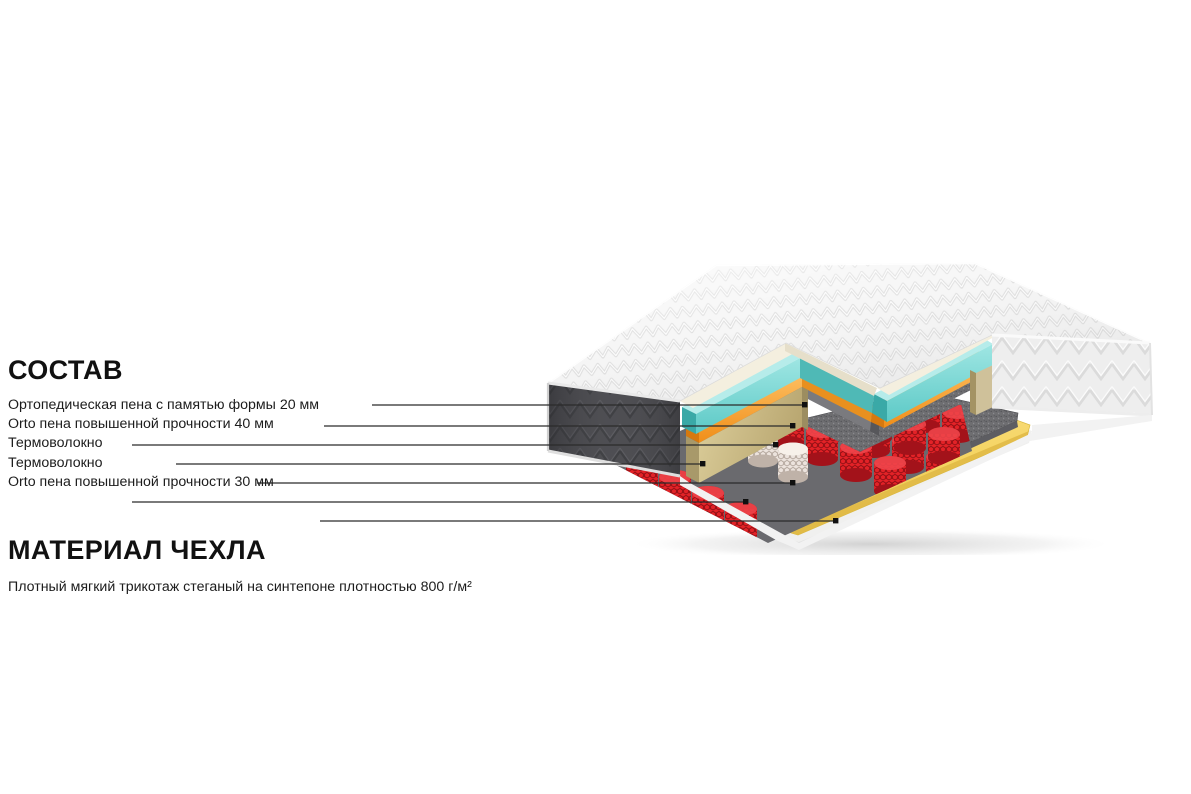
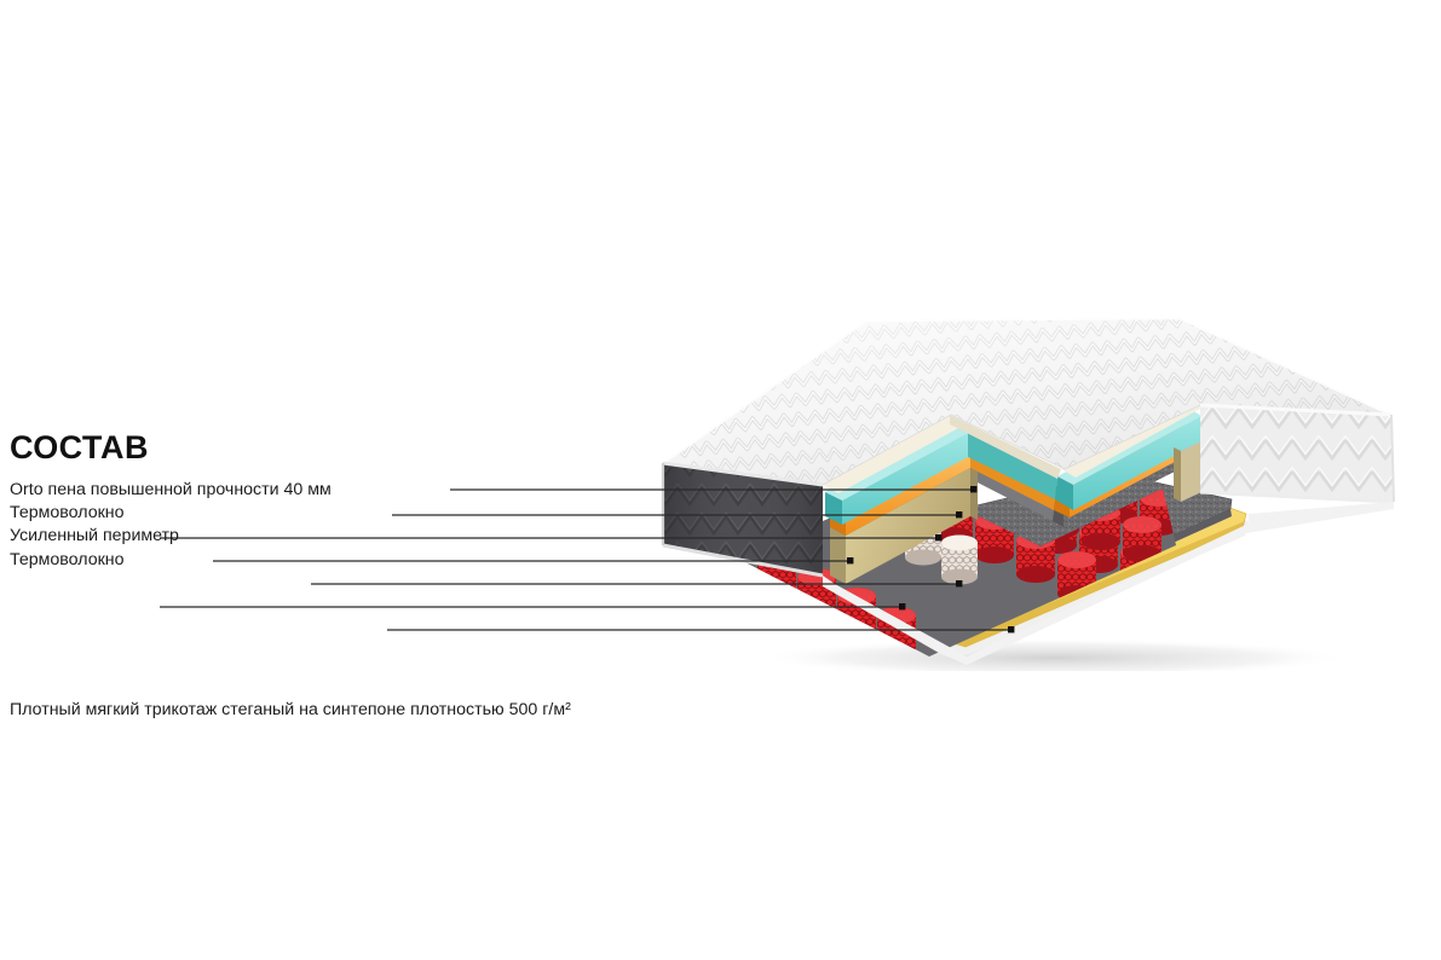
  СОСТАВ
- Ортопедическая пена с памятью формы 20 мм
  Orto пена повышенной прочности 40 мм
  Термоволокно
+ Усиленный периметр
  Термоволокно
- Orto пена повышенной прочности 30 мм
- МАТЕРИАЛ ЧЕХЛА
- Плотный мягкий трикотаж стеганый на синтепоне плотностью 800 г/м²
+ Плотный мягкий трикотаж стеганый на синтепоне плотностью 500 г/м²
